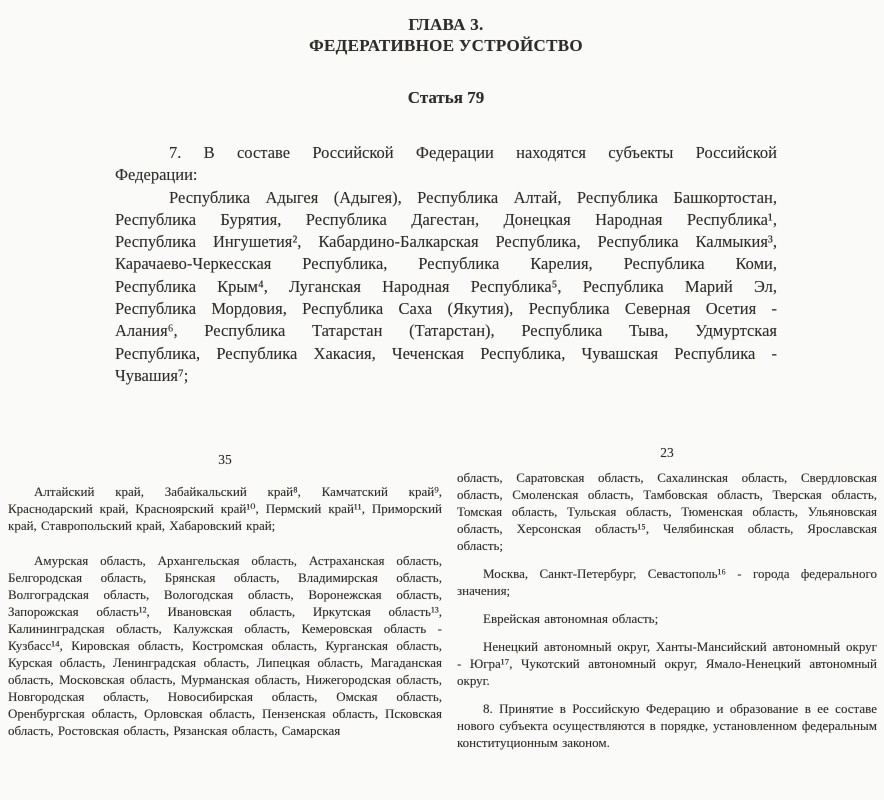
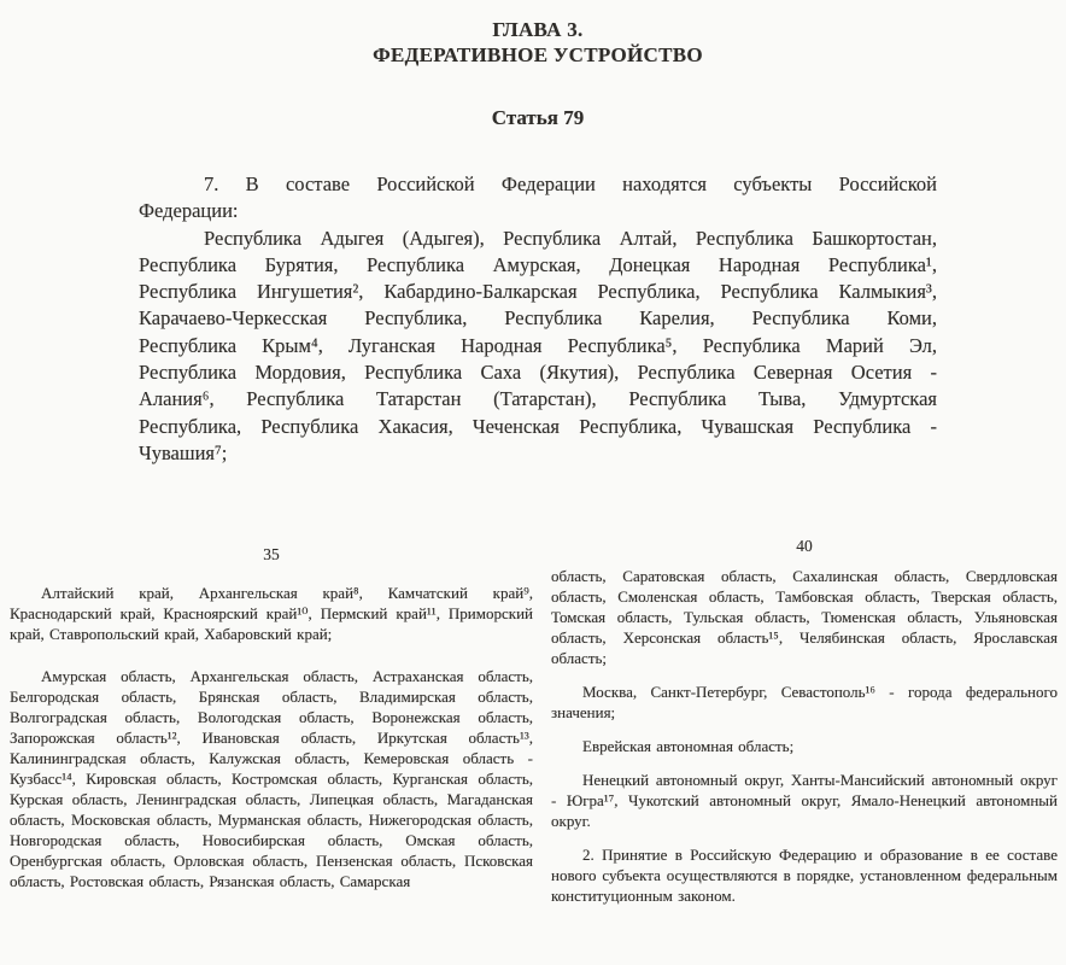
  ГЛАВА 3.
  ФЕДЕРАТИВНОЕ УСТРОЙСТВО
  Статья 79
  7. В составе Российской Федерации находятся субъекты Российской Федерации:
- Республика Адыгея (Адыгея), Республика Алтай, Республика Башкортостан, Республика Бурятия, Республика Дагестан, Донецкая Народная Республика¹, Республика Ингушетия², Кабардино-Балкарская Республика, Республика Калмыкия³, Карачаево-Черкесская Республика, Республика Карелия, Республика Коми, Республика Крым⁴, Луганская Народная Республика⁵, Республика Марий Эл, Республика Мордовия, Республика Саха (Якутия), Республика Северная Осетия - Алания⁶, Республика Татарстан (Татарстан), Республика Тыва, Удмуртская Республика, Республика Хакасия, Чеченская Республика, Чувашская Республика - Чувашия⁷;
+ Республика Адыгея (Адыгея), Республика Алтай, Республика Башкортостан, Республика Бурятия, Республика Амурская, Донецкая Народная Республика¹, Республика Ингушетия², Кабардино-Балкарская Республика, Республика Калмыкия³, Карачаево-Черкесская Республика, Республика Карелия, Республика Коми, Республика Крым⁴, Луганская Народная Республика⁵, Республика Марий Эл, Республика Мордовия, Республика Саха (Якутия), Республика Северная Осетия - Алания⁶, Республика Татарстан (Татарстан), Республика Тыва, Удмуртская Республика, Республика Хакасия, Чеченская Республика, Чувашская Республика - Чувашия⁷;
  35
- Алтайский край, Забайкальский край⁸, Камчатский край⁹, Краснодарский край, Красноярский край¹⁰, Пермский край¹¹, Приморский край, Ставропольский край, Хабаровский край;
+ Алтайский край, Архангельская край⁸, Камчатский край⁹, Краснодарский край, Красноярский край¹⁰, Пермский край¹¹, Приморский край, Ставропольский край, Хабаровский край;
  Амурская область, Архангельская область, Астраханская область, Белгородская область, Брянская область, Владимирская область, Волгоградская область, Вологодская область, Воронежская область, Запорожская область¹², Ивановская область, Иркутская область¹³, Калининградская область, Калужская область, Кемеровская область - Кузбасс¹⁴, Кировская область, Костромская область, Курганская область, Курская область, Ленинградская область, Липецкая область, Магаданская область, Московская область, Мурманская область, Нижегородская область, Новгородская область, Новосибирская область, Омская область, Оренбургская область, Орловская область, Пензенская область, Псковская область, Ростовская область, Рязанская область, Самарская
- 23
+ 40
  область, Саратовская область, Сахалинская область, Свердловская область, Смоленская область, Тамбовская область, Тверская область, Томская область, Тульская область, Тюменская область, Ульяновская область, Херсонская область¹⁵, Челябинская область, Ярославская область;
  Москва, Санкт-Петербург, Севастополь¹⁶ - города федерального значения;
  Еврейская автономная область;
  Ненецкий автономный округ, Ханты-Мансийский автономный округ - Югра¹⁷, Чукотский автономный округ, Ямало-Ненецкий автономный округ.
- 8. Принятие в Российскую Федерацию и образование в ее составе нового субъекта осуществляются в порядке, установленном федеральным конституционным законом.
+ 2. Принятие в Российскую Федерацию и образование в ее составе нового субъекта осуществляются в порядке, установленном федеральным конституционным законом.
